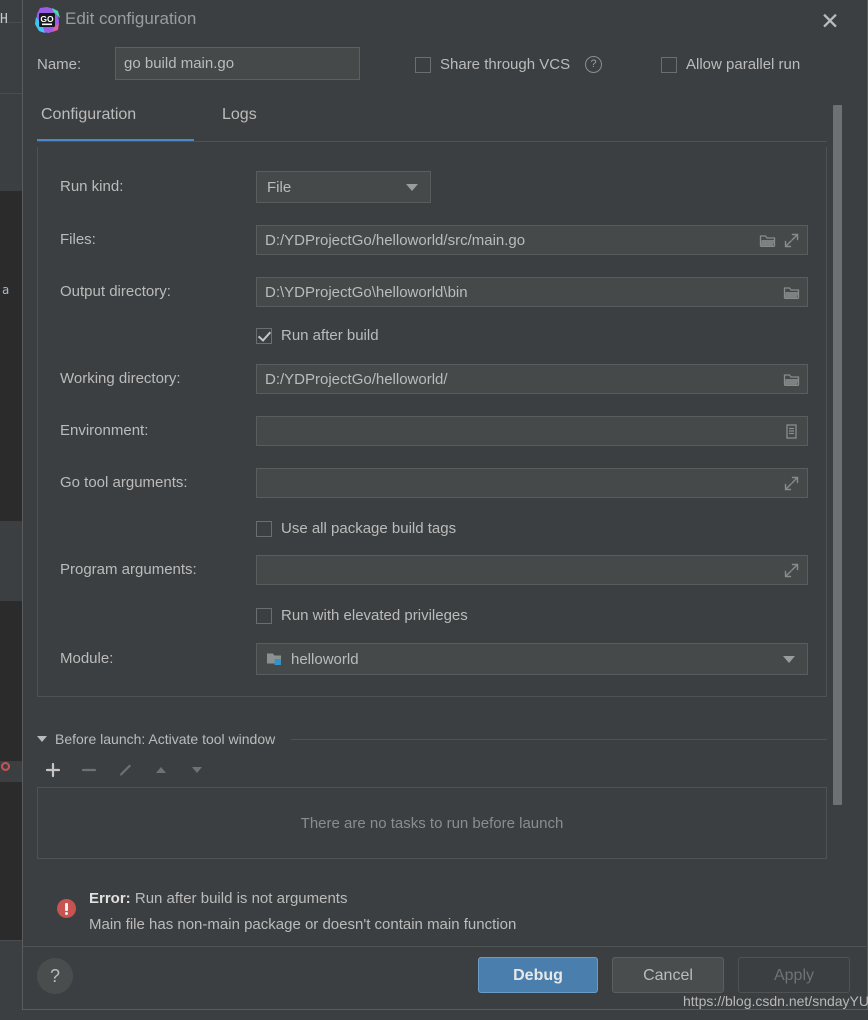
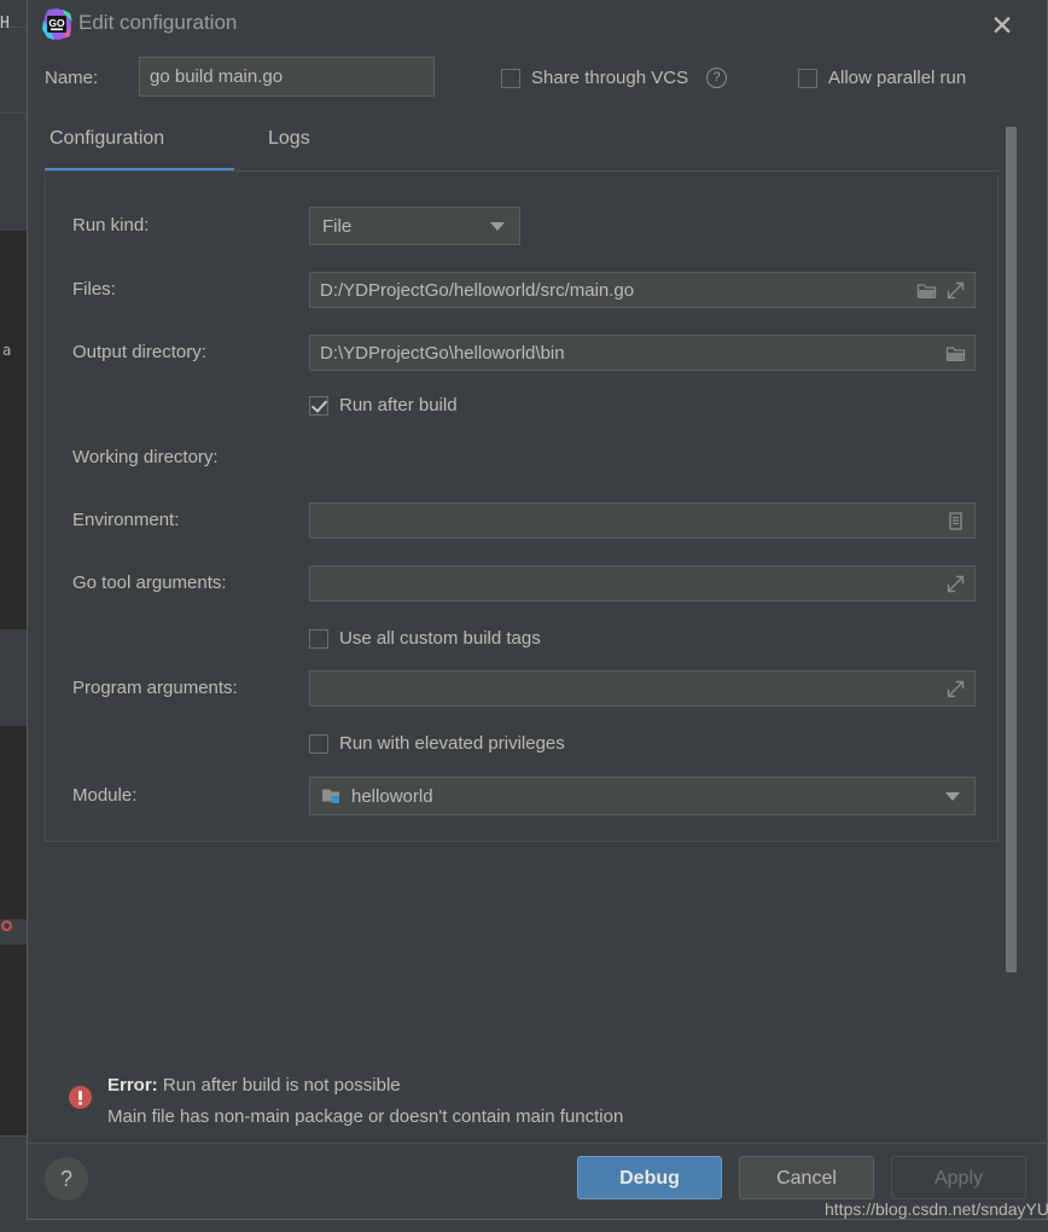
  a
  H
  GO
  Edit configuration
  ✕
  Name:
  go build main.go
  Share through VCS
  ?
  Allow parallel run
  Configuration
  Logs
  Run kind:
  File
  Files:
  D:/YDProjectGo/helloworld/src/main.go
  Output directory:
  D:\YDProjectGo\helloworld\bin
  Run after build
  Working directory:
- D:/YDProjectGo/helloworld/
  Environment:
  Go tool arguments:
- Use all package build tags
+ Use all custom build tags
  Program arguments:
  Run with elevated privileges
  Module:
  helloworld
- Before launch: Activate tool window
- There are no tasks to run before launch
- Error: Run after build is not arguments
+ Error: Run after build is not possible
  Main file has non-main package or doesn't contain main function
  ?
  Debug
  Cancel
  Apply
  https://blog.csdn.net/sndayYU
